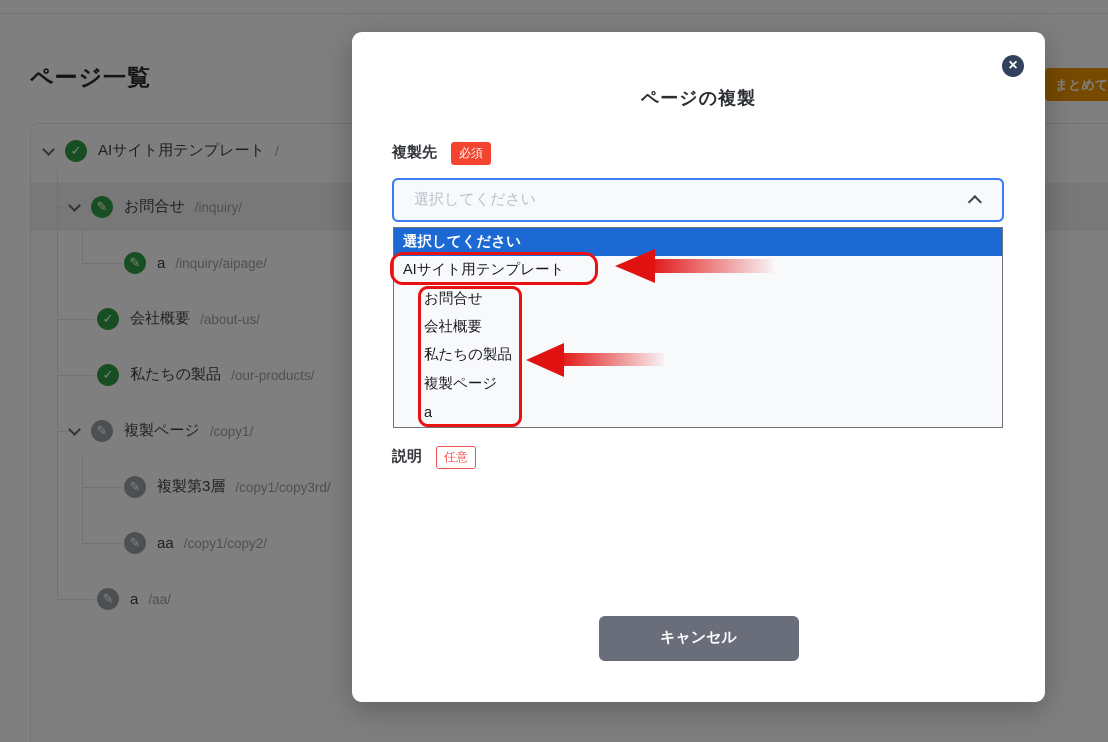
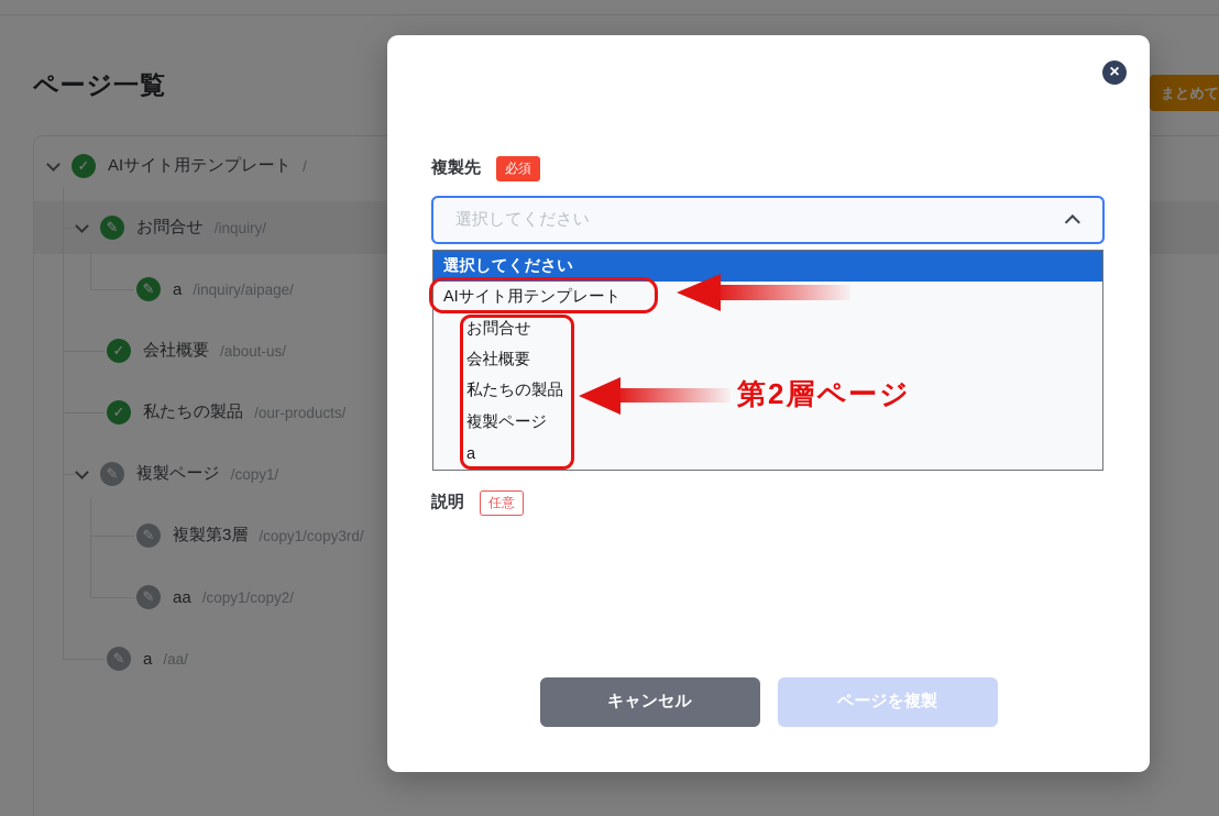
  ページ一覧
  まとめて
  ✓
  AIサイト用テンプレート
  /
  ✎
  お問合せ
  /inquiry/
  ✎
  a
  /inquiry/aipage/
  ✓
  会社概要
  /about-us/
  ✓
  私たちの製品
  /our-products/
  ✎
  複製ページ
  /copy1/
  ✎
  複製第3層
  /copy1/copy3rd/
  ✎
  aa
  /copy1/copy2/
  ✎
  a
  /aa/
  ×
- ページの複製
  複製先
  必須
  選択してください
  選択してください
  AIサイト用テンプレート
  お問合せ
  会社概要
  私たちの製品
  複製ページ
  a
+ 第2層ページ
  説明
  任意
  キャンセル
+ ページを複製
